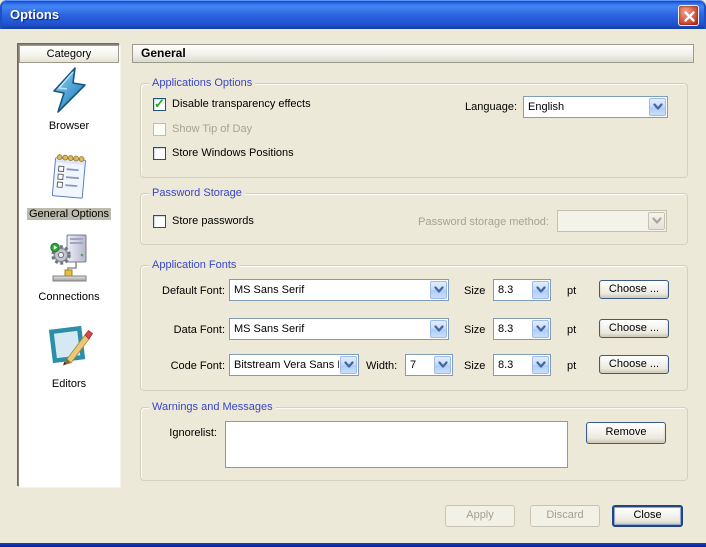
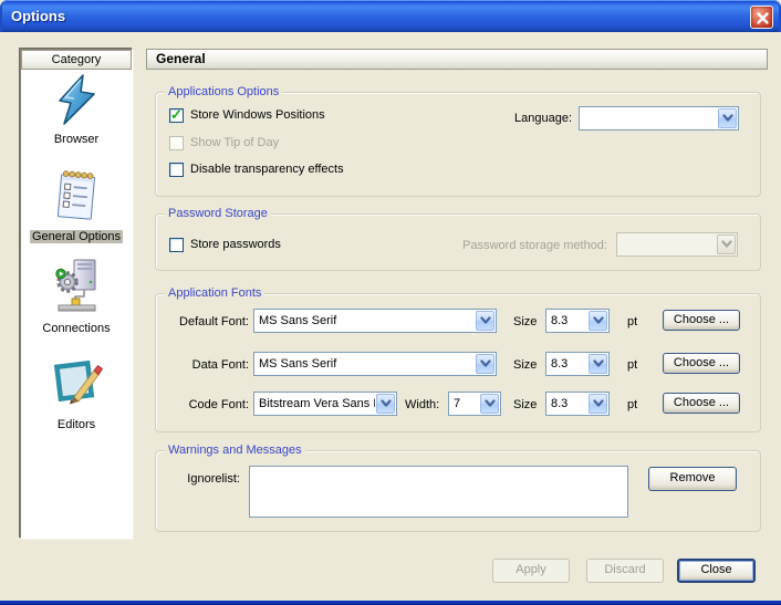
  Options
  Category
  Browser
  General Options
  Connections
  Editors
  General
  Applications Options
- Disable transparency effects
+ Store Windows Positions
  Show Tip of Day
- Store Windows Positions
+ Disable transparency effects
  Language:
- English
  Password Storage
  Store passwords
  Password storage method:
  Application Fonts
  Default Font:
  MS Sans Serif
  Size
  8.3
  pt
  Choose ...
  Data Font:
  MS Sans Serif
  Size
  8.3
  pt
  Choose ...
  Code Font:
  Bitstream Vera Sans
  Width:
  7
  Size
  8.3
  pt
  Choose ...
  Warnings and Messages
  Ignorelist:
  Remove
  Apply
  Discard
  Close
